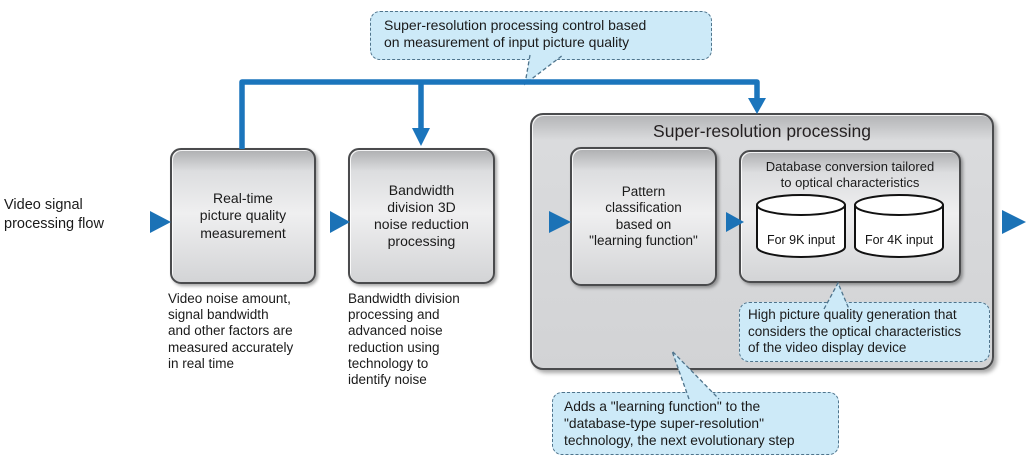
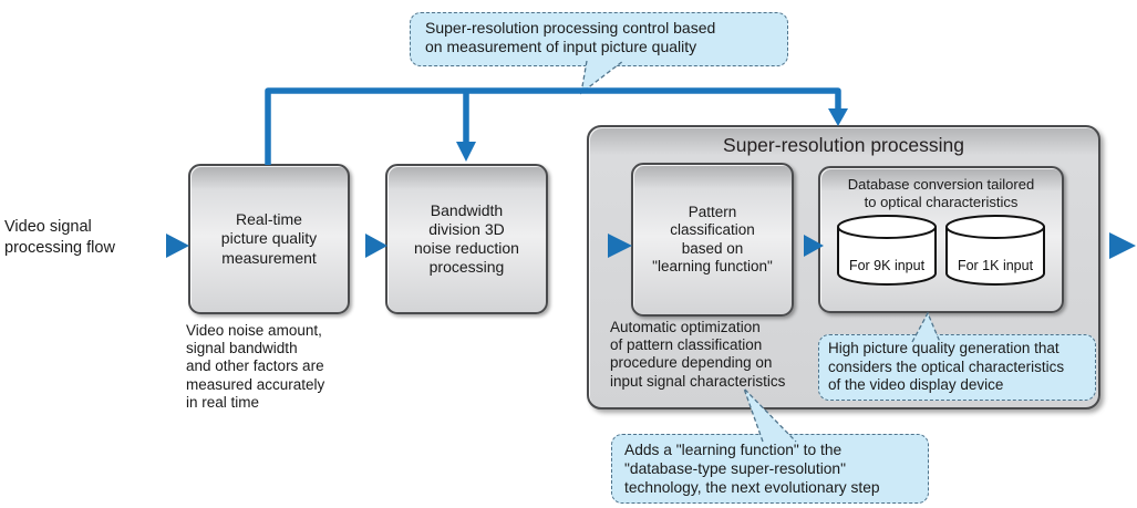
  Video signal
  processing flow
  Real-time
  picture quality
  measurement
  Bandwidth
  division 3D
  noise reduction
  processing
  Video noise amount,
  signal bandwidth
  and other factors are
  measured accurately
  in real time
- Bandwidth division
- processing and
- advanced noise
- reduction using
- technology to
- identify noise
  Super-resolution processing
  Pattern
  classification
  based on
  "learning function"
+ Automatic optimization
+ of pattern classification
+ procedure depending on
+ input signal characteristics
  Database conversion tailored
  to optical characteristics
  For 9K input
- For 4K input
+ For 1K input
  Super-resolution processing control based
  on measurement of input picture quality
  High picture quality generation that
  considers the optical characteristics
  of the video display device
  Adds a "learning function" to the
  "database-type super-resolution"
  technology, the next evolutionary step
